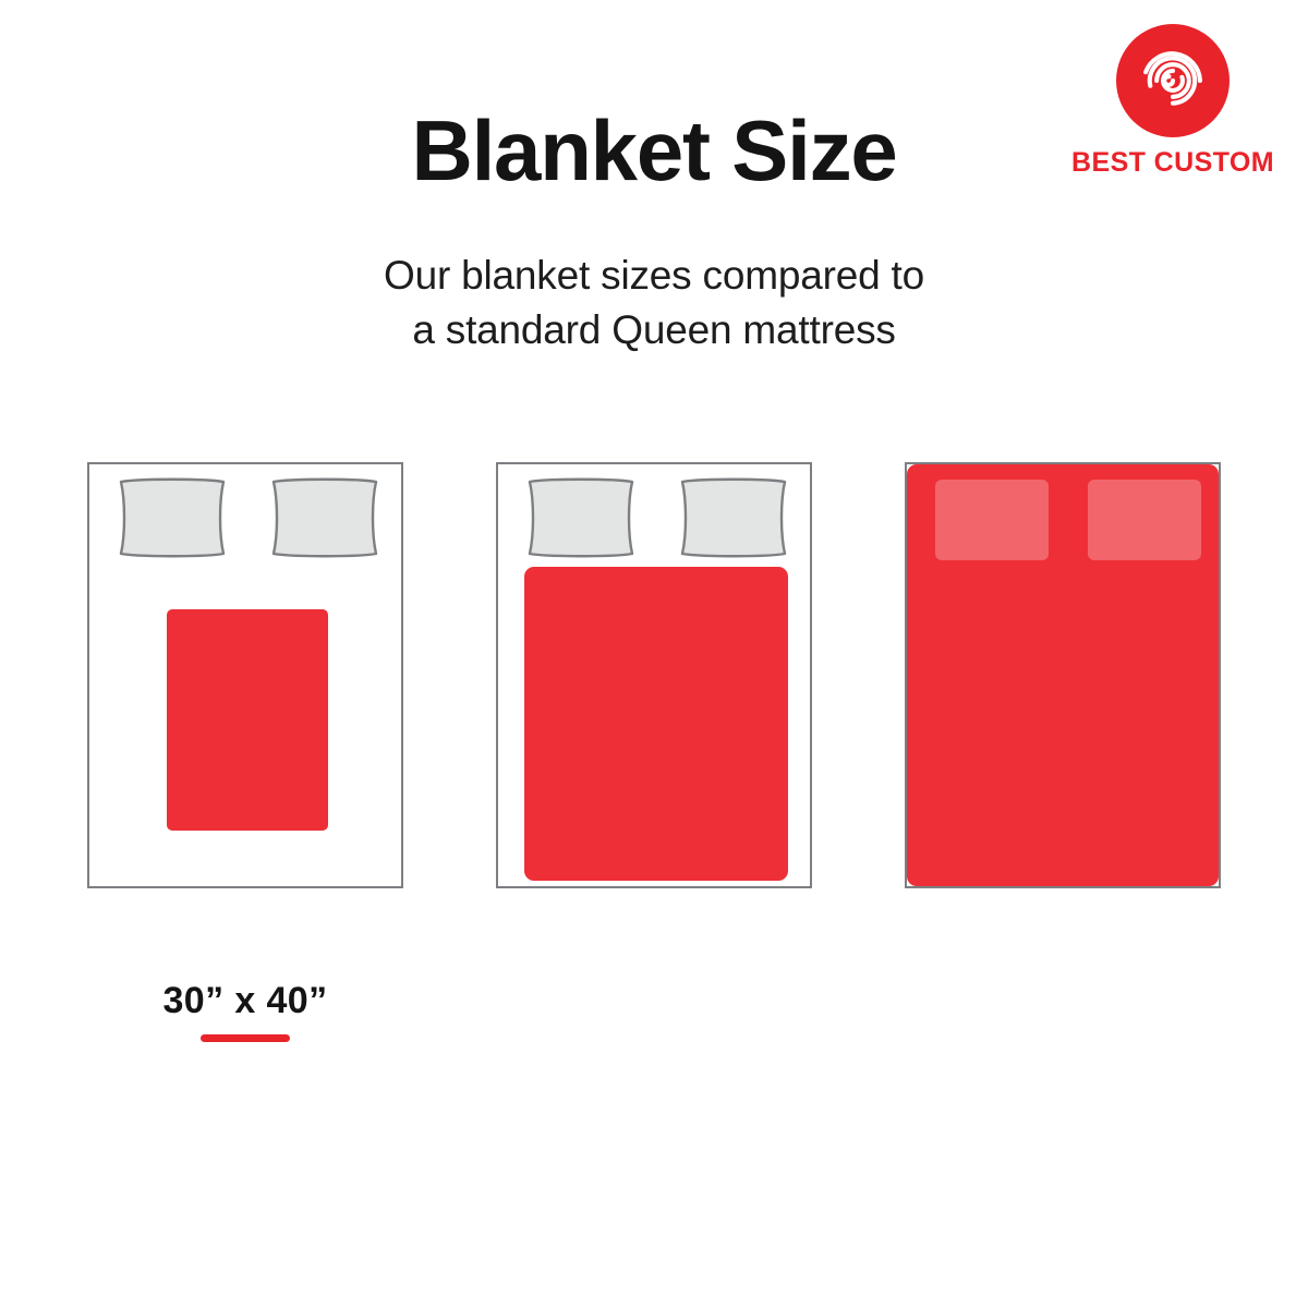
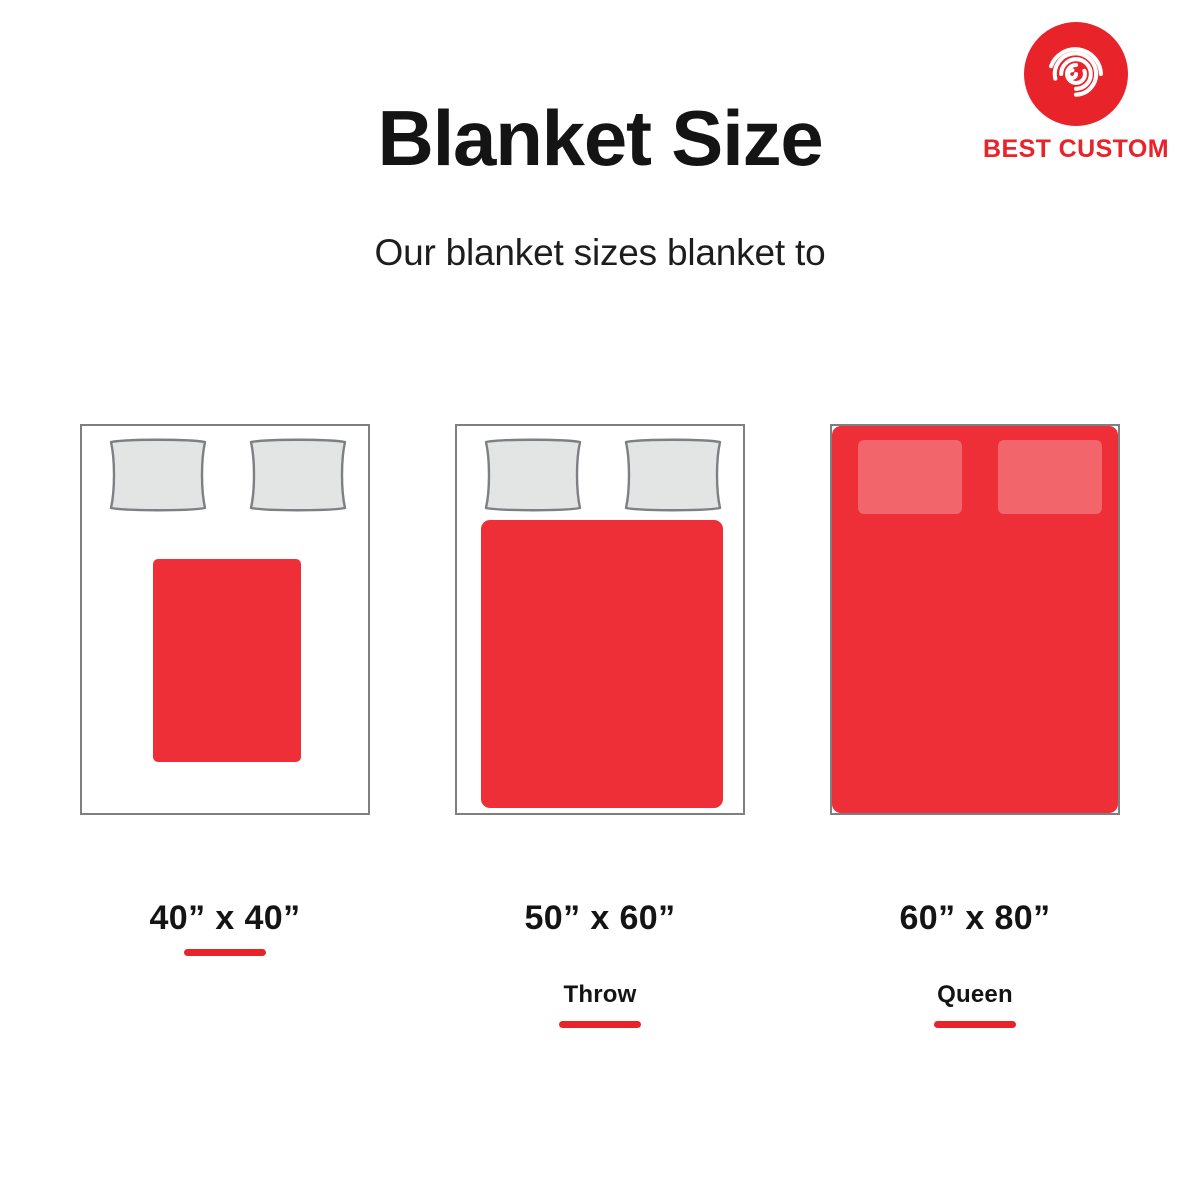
  BEST CUSTOM
  Blanket Size
- Our blanket sizes compared to
+ Our blanket sizes blanket to
- a standard Queen mattress
- 30” x 40”
+ 40” x 40”
+ 50” x 60”
+ Throw
+ 60” x 80”
+ Queen
